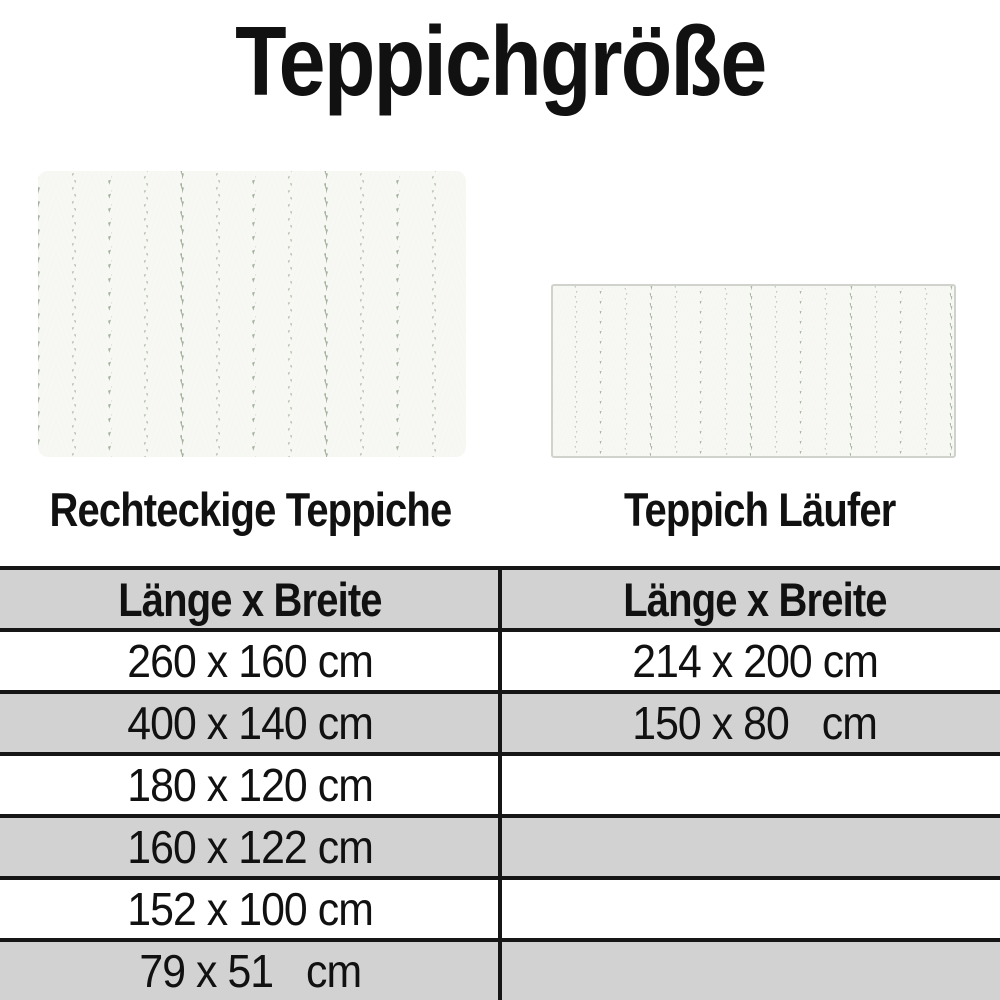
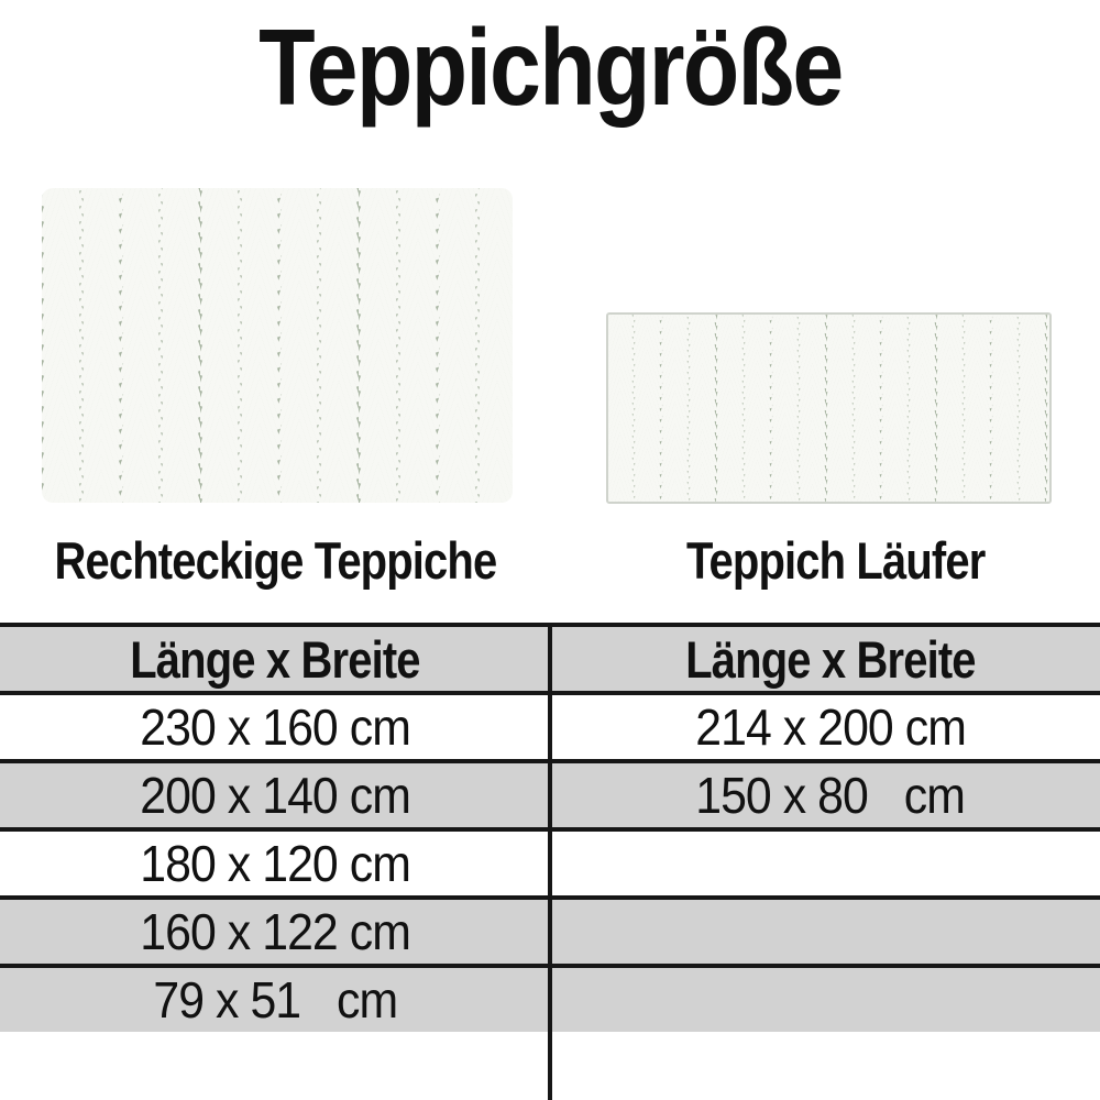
  Teppichgröße
  Rechteckige Teppiche
  Teppich Läufer
  Länge x Breite
  Länge x Breite
- 260 x 160 cm
+ 230 x 160 cm
  214 x 200 cm
- 400 x 140 cm
+ 200 x 140 cm
  150 x 80 cm
  180 x 120 cm
  160 x 122 cm
- 152 x 100 cm
  79 x 51 cm
